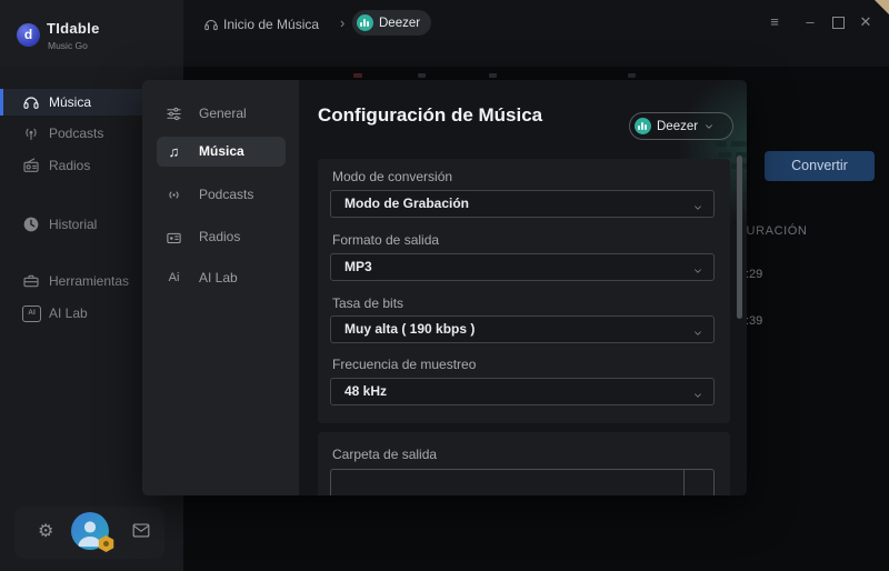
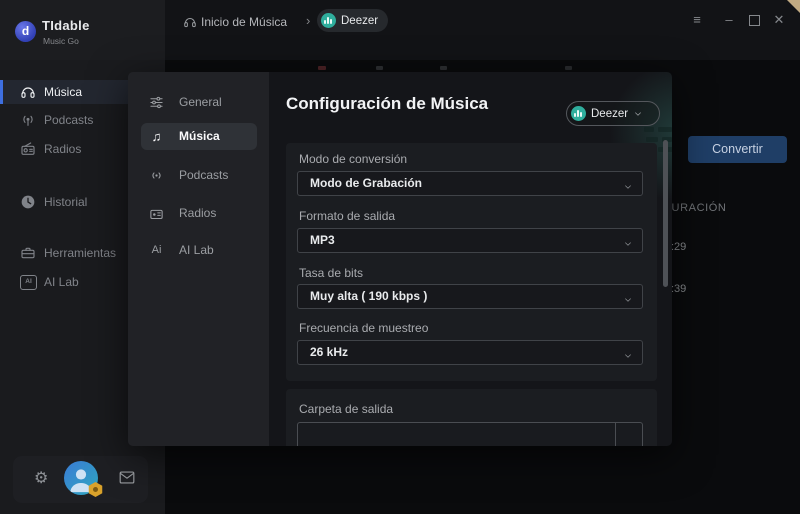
  d
  TIdable
  Music Go
  Inicio de Música
  ›
  Deezer
  ≡
  –
  ✕
  Música
  Podcasts
  Radios
  Historial
  Herramientas
  AI Lab
  ⚙
  Convertir
  URACIÓN
  :29
  :39
  General
  ♫
  Música
  Podcasts
  Radios
  Ai
  AI Lab
  Configuración de Música
  Deezer
  Modo de conversión
  Modo de Grabación
  Formato de salida
  MP3
  Tasa de bits
  Muy alta ( 190 kbps )
  Frecuencia de muestreo
- 48 kHz
+ 26 kHz
  Carpeta de salida
